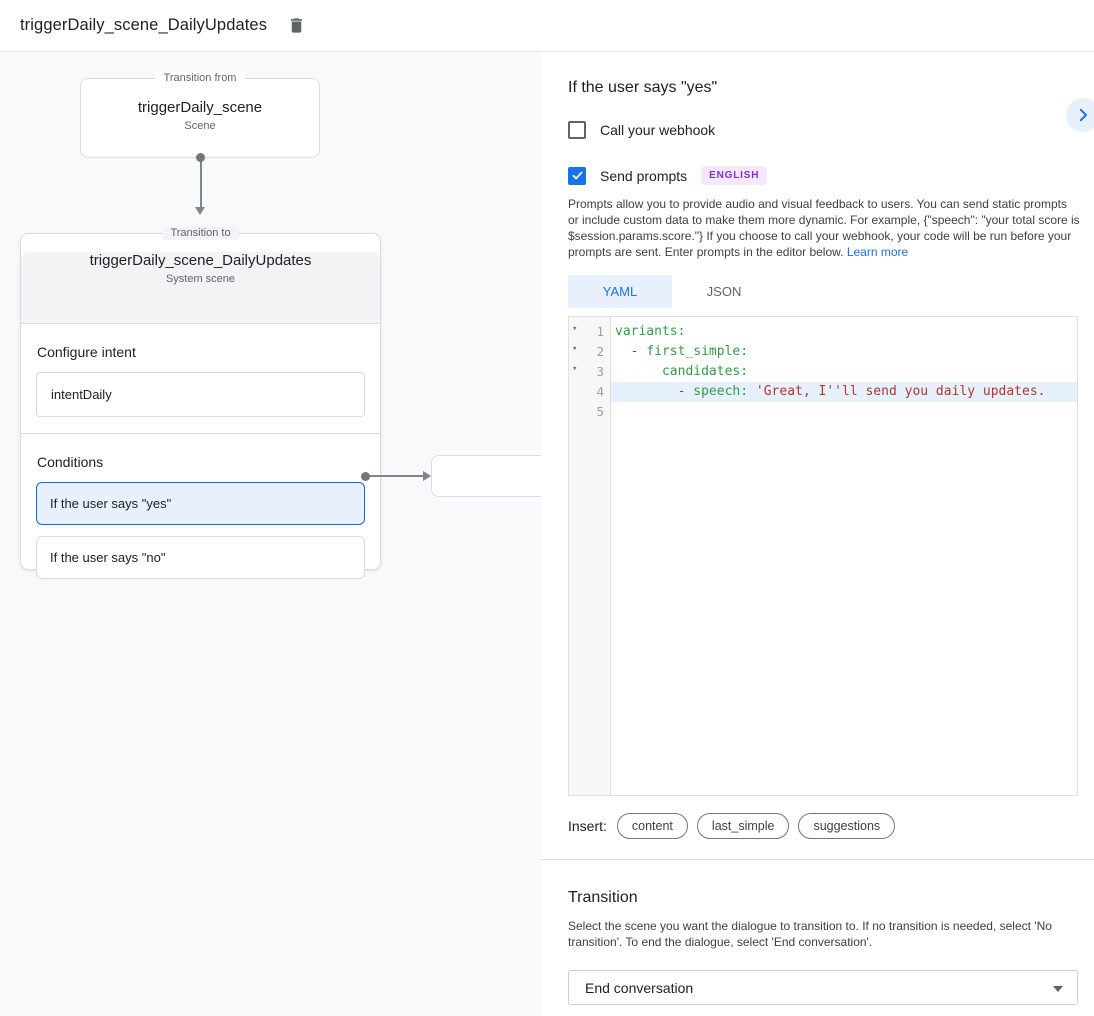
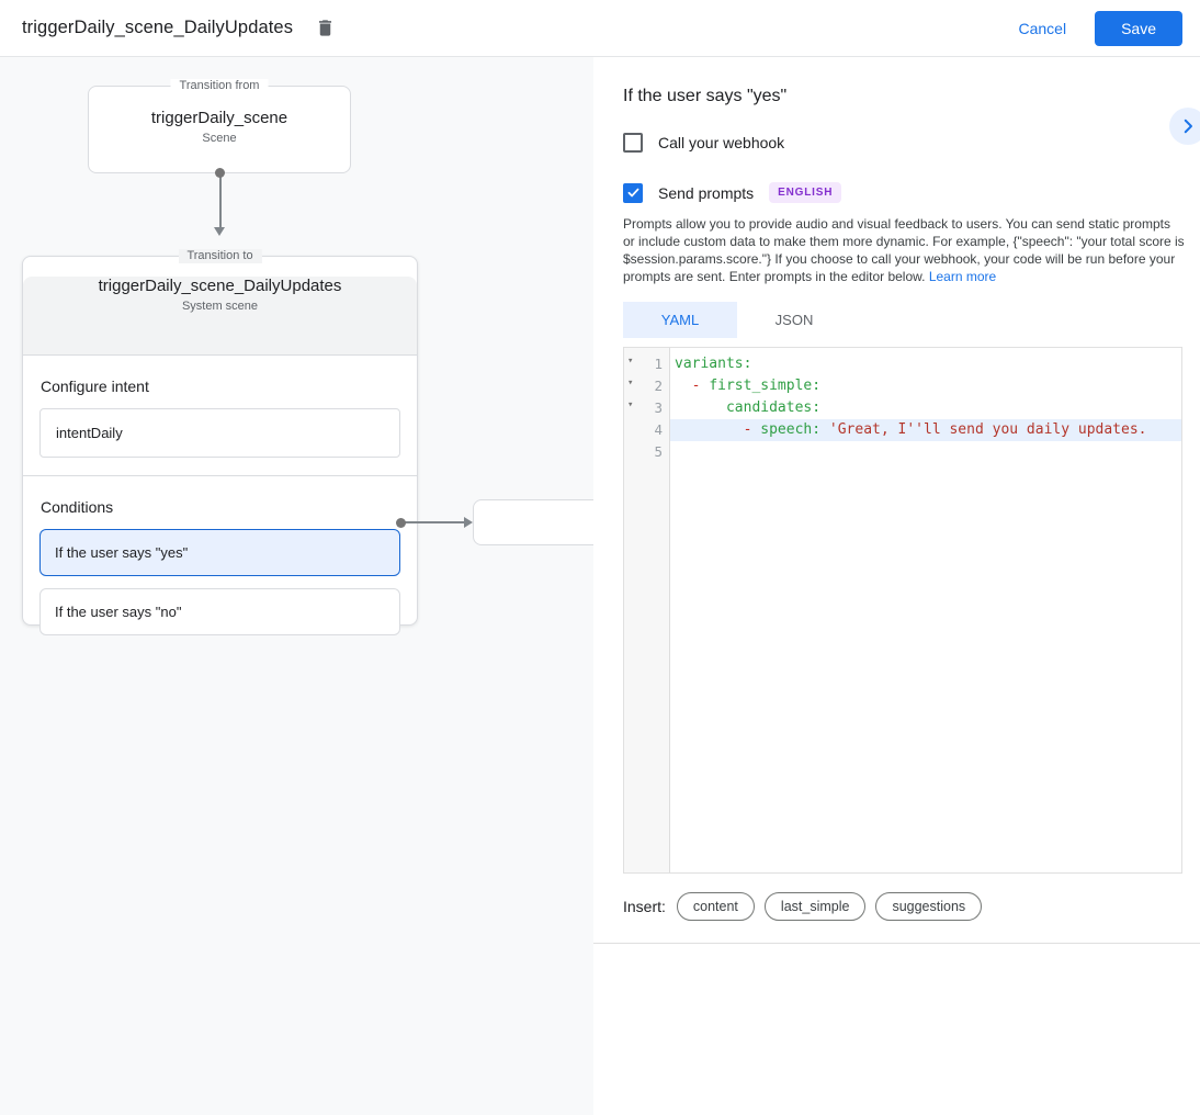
  triggerDaily_scene_DailyUpdates
+ Cancel
+ Save
  Transition from
  triggerDaily_scene
  Scene
  Transition to
  triggerDaily_scene_DailyUpdates
  System scene
  Configure intent
  intentDaily
  Conditions
  If the user says "yes"
  If the user says "no"
  If the user says "yes"
  Call your webhook
  Send prompts
  ENGLISH
  Prompts allow you to provide audio and visual feedback to users. You can send static prompts or include custom data to make them more dynamic. For example, {"speech": "your total score is $session.params.score."} If you choose to call your webhook, your code will be run before your prompts are sent. Enter prompts in the editor below. Learn more
  YAML
  JSON
  ▾
  1
  ▾
  2
  ▾
  3
  4
  5
  variants:
  - first_simple:
  candidates:
  - speech: 'Great, I''ll send you daily updates.
  Insert:
  content
  last_simple
  suggestions
- Transition
- Select the scene you want the dialogue to transition to. If no transition is needed, select 'No transition'. To end the dialogue, select 'End conversation'.
- End conversation
